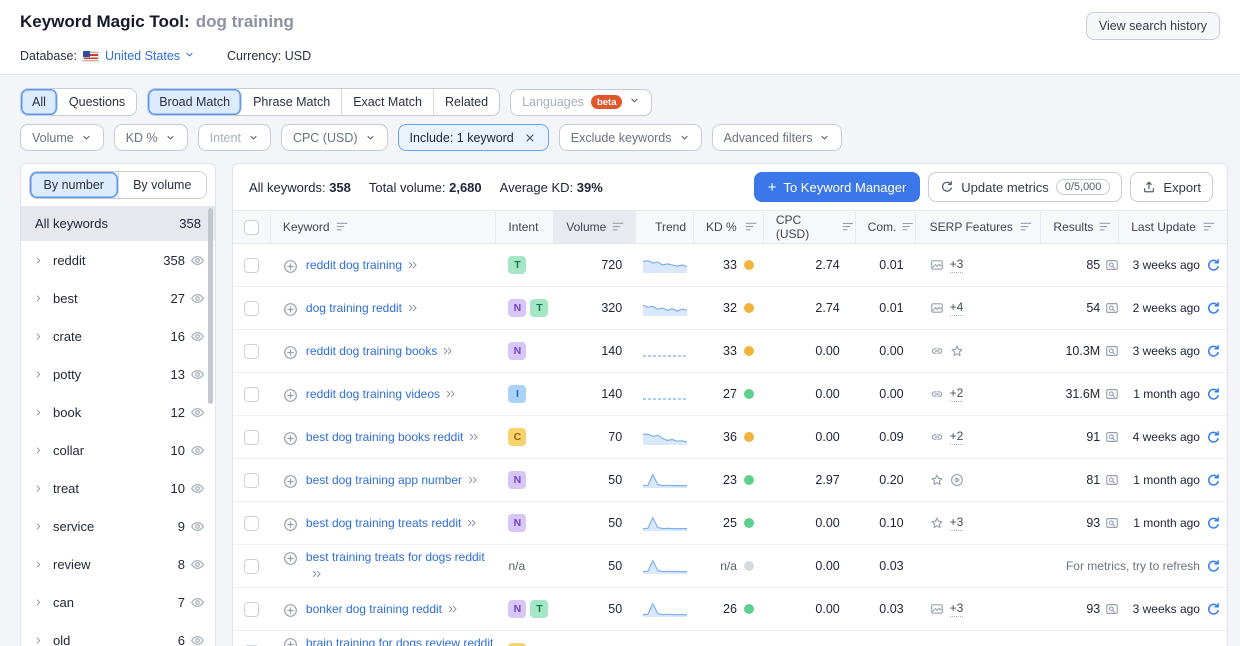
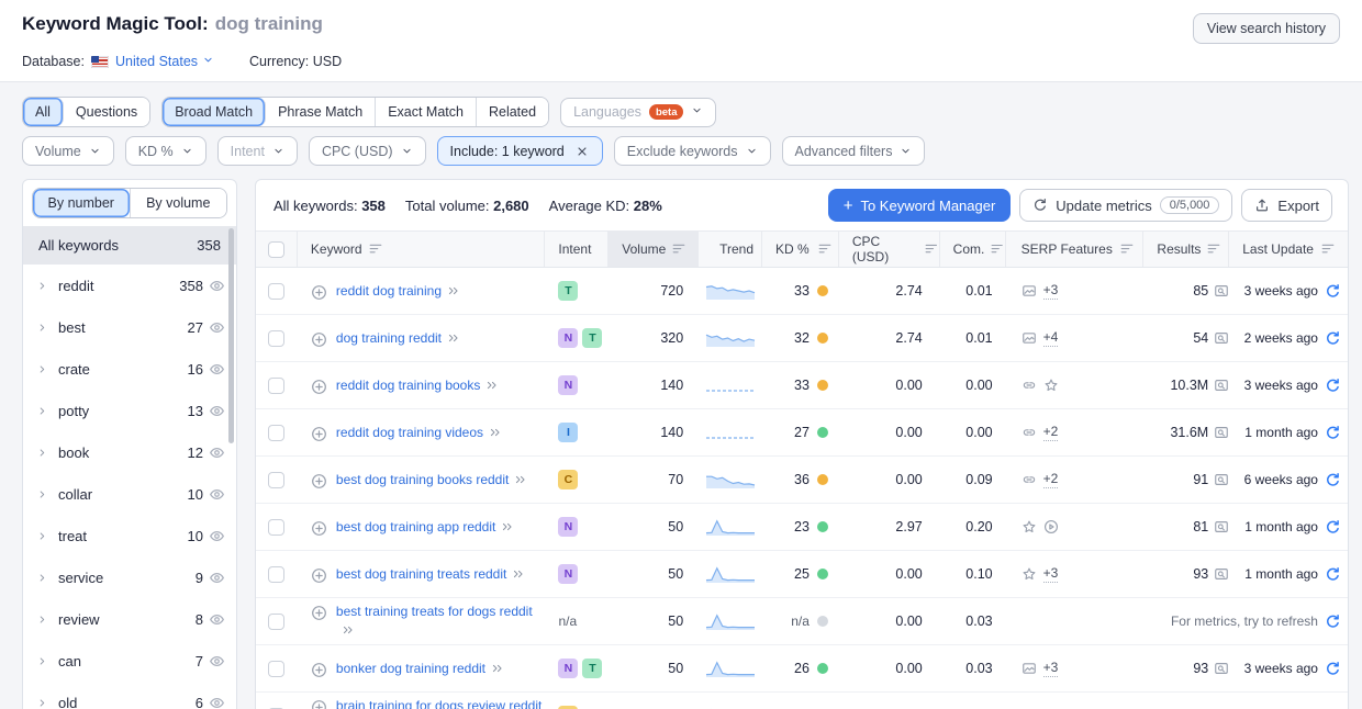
  Keyword Magic Tool:
  dog training
  View search history
  Database:
  United States
  Currency: USD
  All
  Questions
  Broad Match
  Phrase Match
  Exact Match
  Related
  Languages
  beta
  Volume
  KD %
  Intent
  CPC (USD)
  Include: 1 keyword
  Exclude keywords
  Advanced filters
  By number
  By volume
  All keywords
  358
  reddit
  358
  best
  27
  crate
  16
  potty
  13
  book
  12
  collar
  10
  treat
  10
  service
  9
  review
  8
  can
  7
  old
  6
  All keywords: 358
  Total volume: 2,680
- Average KD: 39%
+ Average KD: 28%
  +
  To Keyword Manager
  Update metrics
  0/5,000
  Export
  Keyword
  Intent
  Volume
  Trend
  KD %
  CPC (USD)
  Com.
  SERP Features
  Results
  Last Update
  reddit dog training
  T
  720
  33
  2.74
  0.01
  +3
  85
  3 weeks ago
  dog training reddit
  N
  T
  320
  32
  2.74
  0.01
  +4
  54
  2 weeks ago
  reddit dog training books
  N
  140
  33
  0.00
  0.00
  10.3M
  3 weeks ago
  reddit dog training videos
  I
  140
  27
  0.00
  0.00
  +2
  31.6M
  1 month ago
  best dog training books reddit
  C
  70
  36
  0.00
  0.09
  +2
  91
- 4 weeks ago
+ 6 weeks ago
- best dog training app number
+ best dog training app reddit
  N
  50
  23
  2.97
  0.20
  81
  1 month ago
  best dog training treats reddit
  N
  50
  25
  0.00
  0.10
  +3
  93
  1 month ago
  best training treats for dogs reddit
  n/a
  50
  n/a
  0.00
  0.03
  For metrics, try to refresh
  bonker dog training reddit
  N
  T
  50
  26
  0.00
  0.03
  +3
  93
  3 weeks ago
  brain training for dogs review reddit
